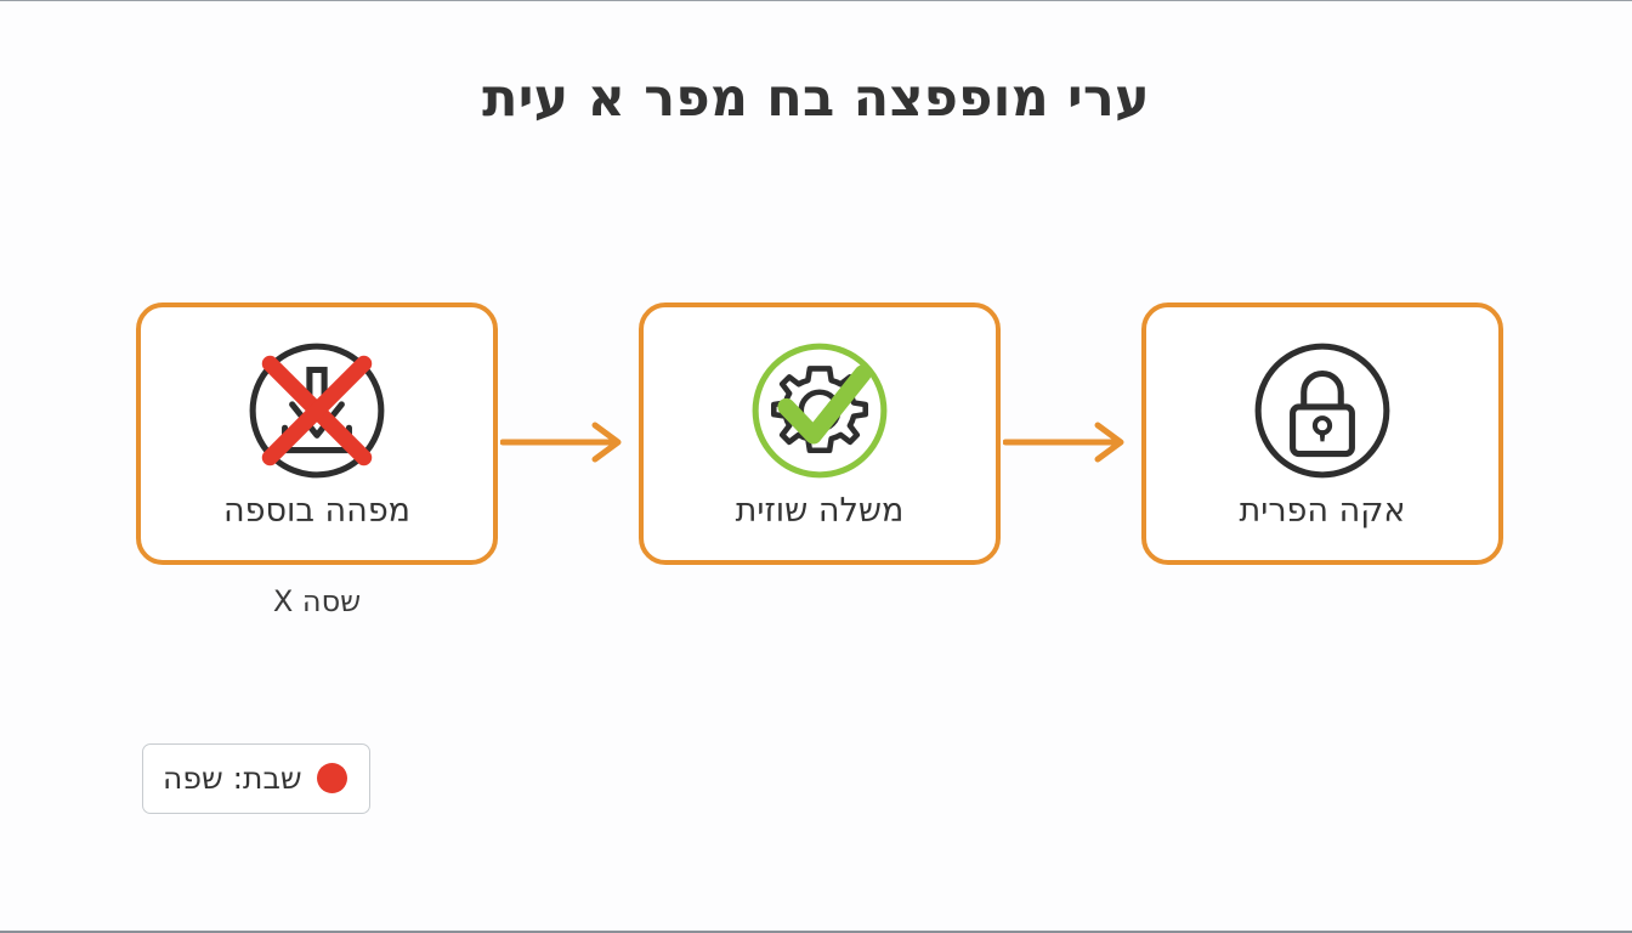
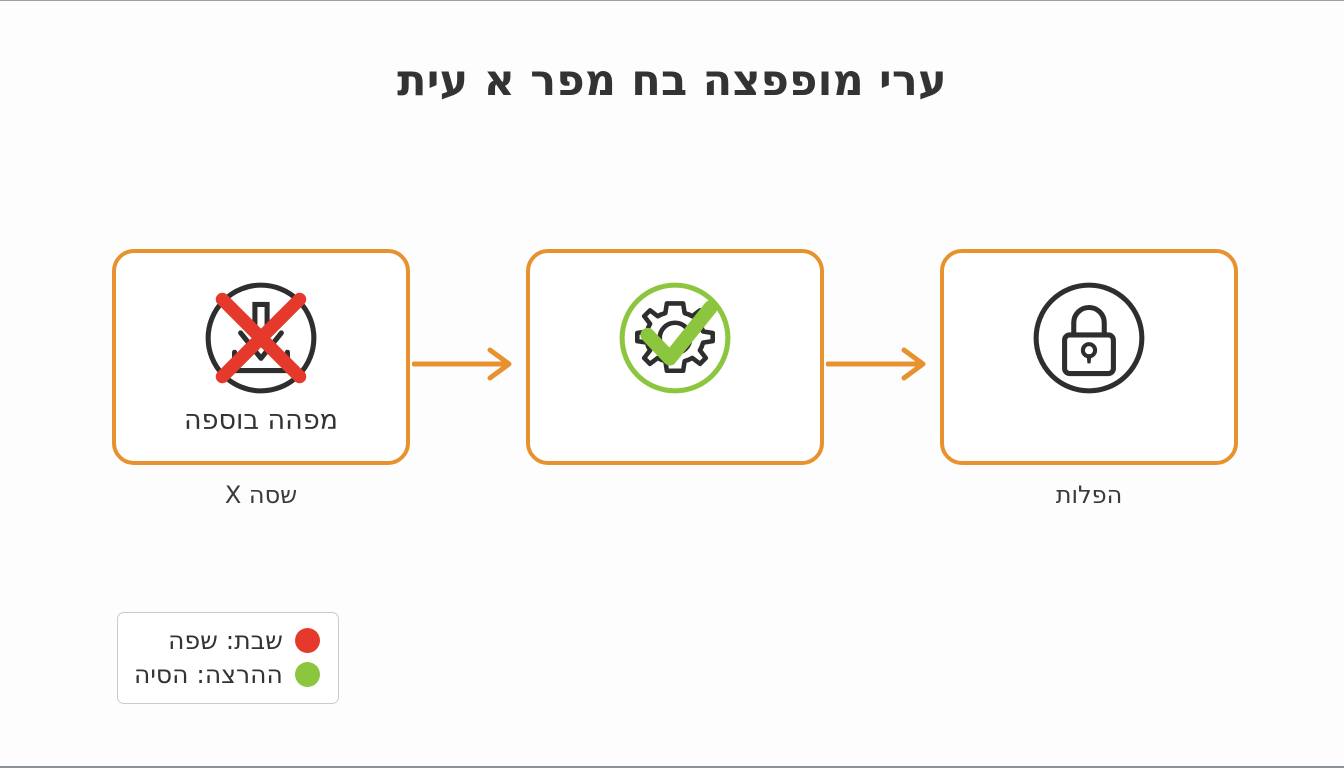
  ערי מופפצה בח מפר א עית
  מפהה בוספה
- משלה שוזית
- אקה הפרית
  שסה X
+ הפלות
  שבת: שפה
+ ההרצה: הסיה
